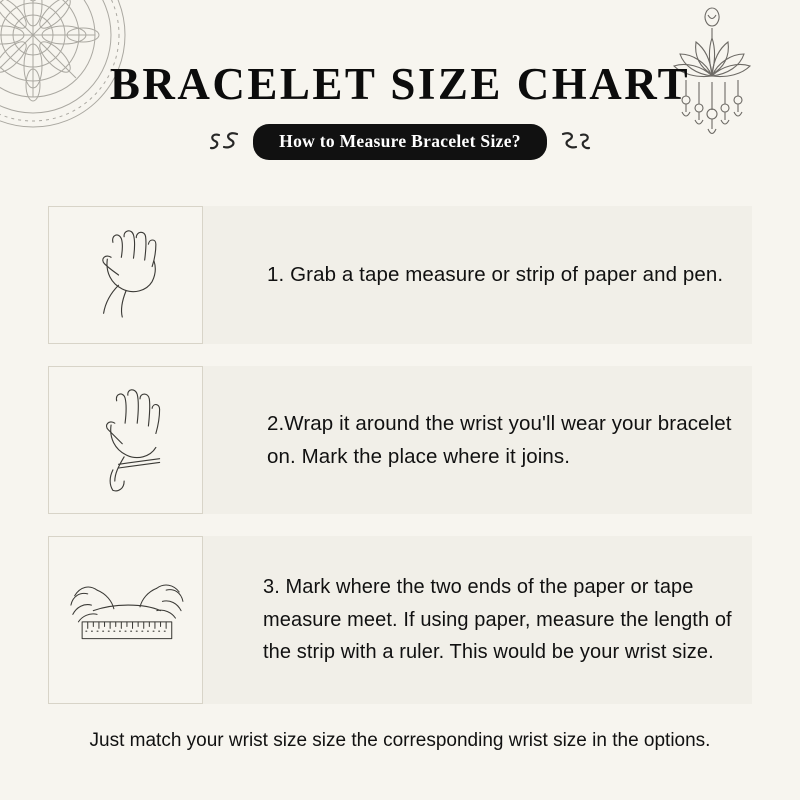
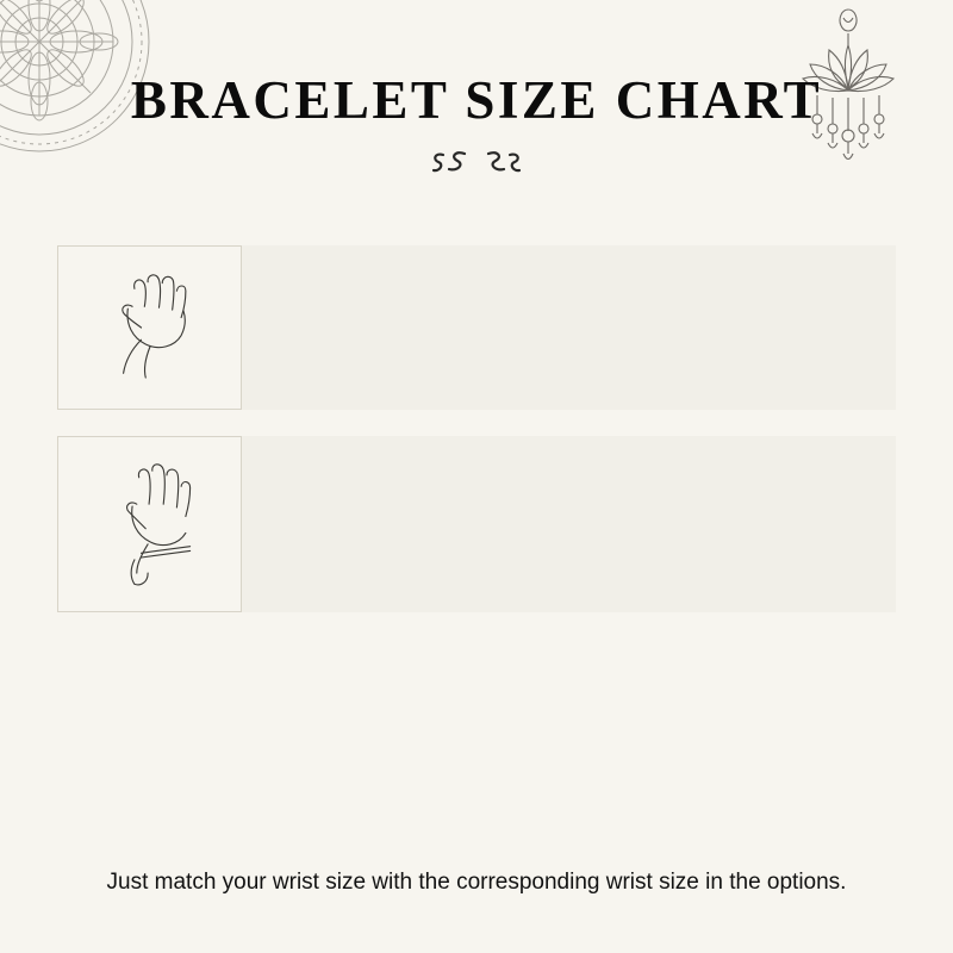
  BRACELET SIZE CHART
- How to Measure Bracelet Size?
- 1. Grab a tape measure or strip of paper and pen.
- 2.Wrap it around the wrist you'll wear your bracelet on. Mark the place where it joins.
- 3. Mark where the two ends of the paper or tape measure meet. If using paper, measure the length of the strip with a ruler. This would be your wrist size.
- Just match your wrist size size the corresponding wrist size in the options.
+ Just match your wrist size with the corresponding wrist size in the options.
